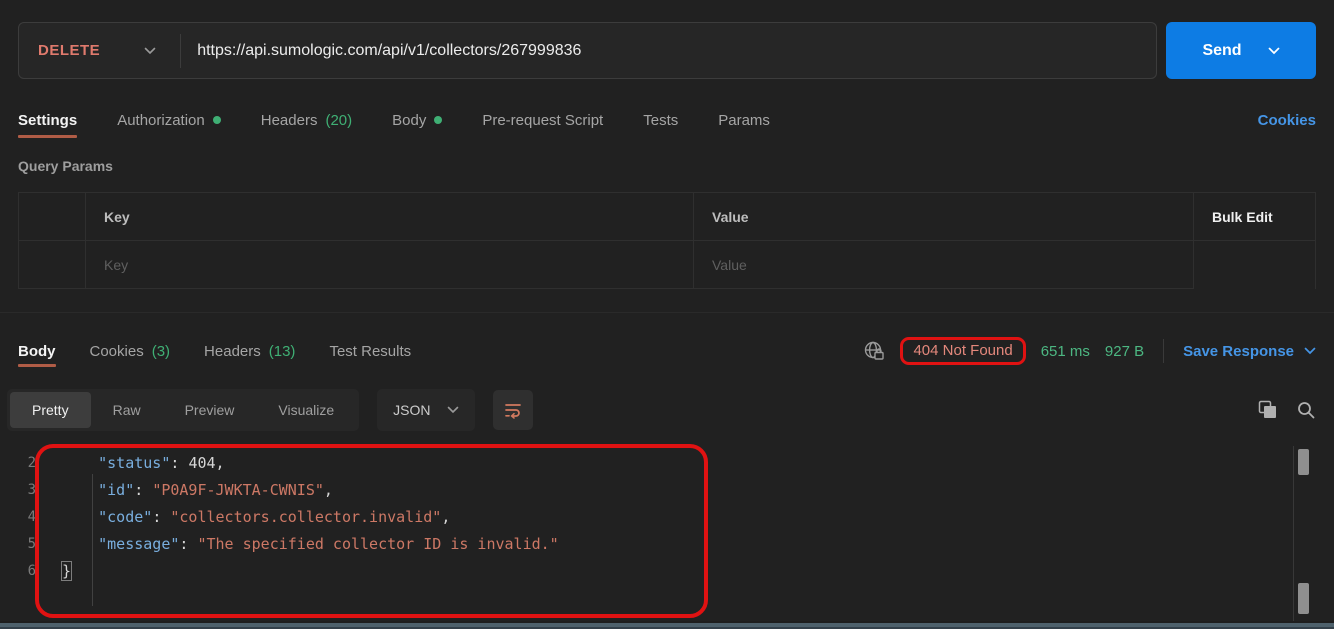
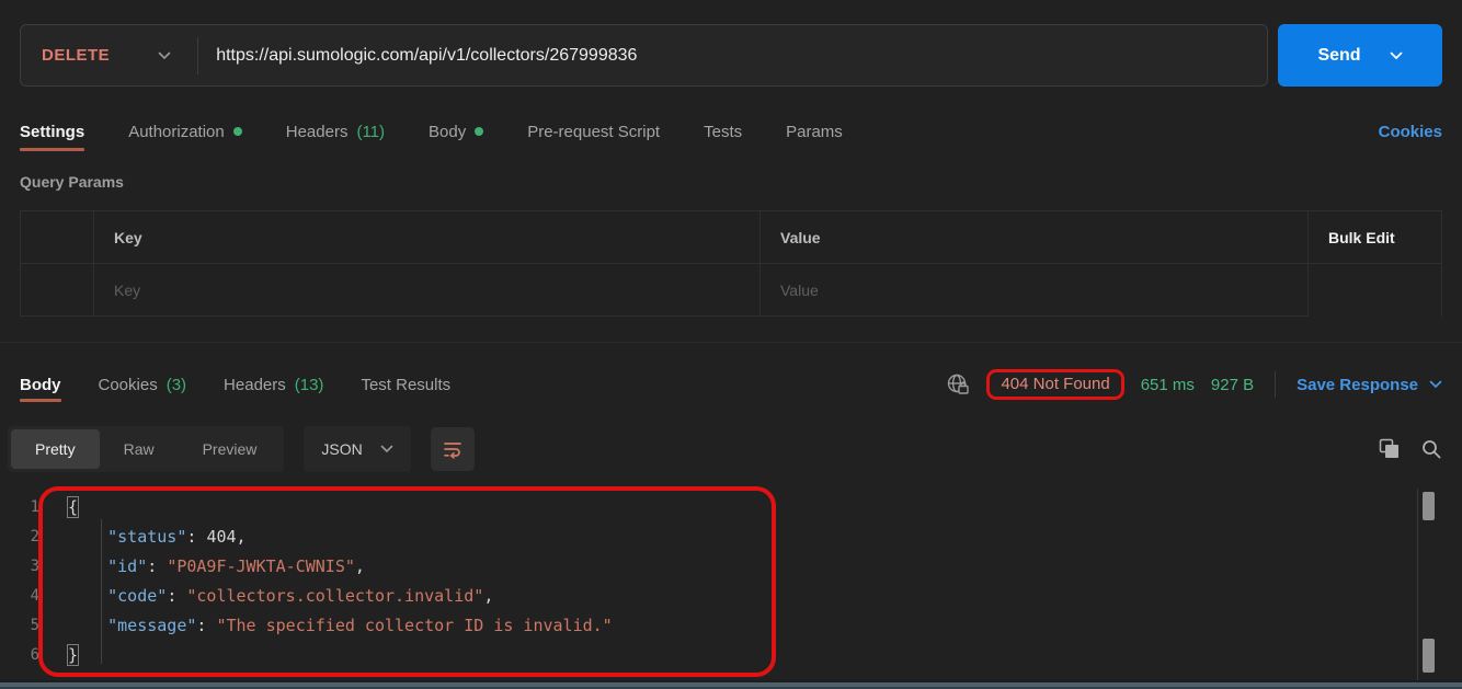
  DELETE
  https://api.sumologic.com/api/v1/collectors/267999836
  Send
  Settings
  Authorization
  Headers
- (20)
+ (11)
  Body
  Pre-request Script
  Tests
  Params
  Cookies
  Query Params
  Key
  Value
  Bulk Edit
  Key
  Value
  Body
  Cookies
  (3)
  Headers
  (13)
  Test Results
  404 Not Found
  651 ms
  927 B
  Save Response
  Pretty
  Raw
  Preview
- Visualize
  JSON
+ 1
+ {
  2
  "status": 404,
  3
  "id": "P0A9F-JWKTA-CWNIS",
  4
  "code": "collectors.collector.invalid",
  5
  "message": "The specified collector ID is invalid."
  6
  }
